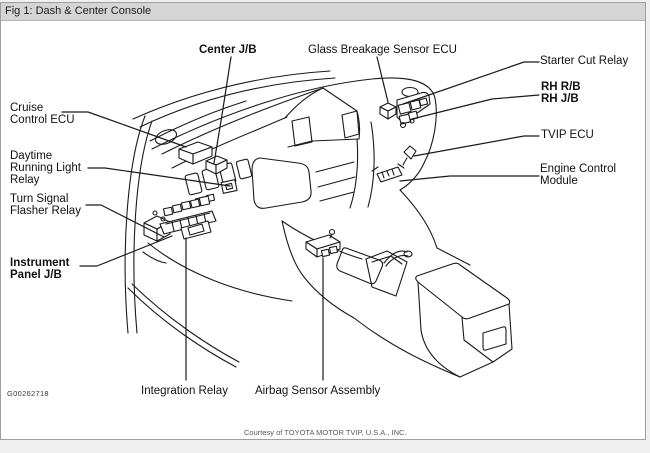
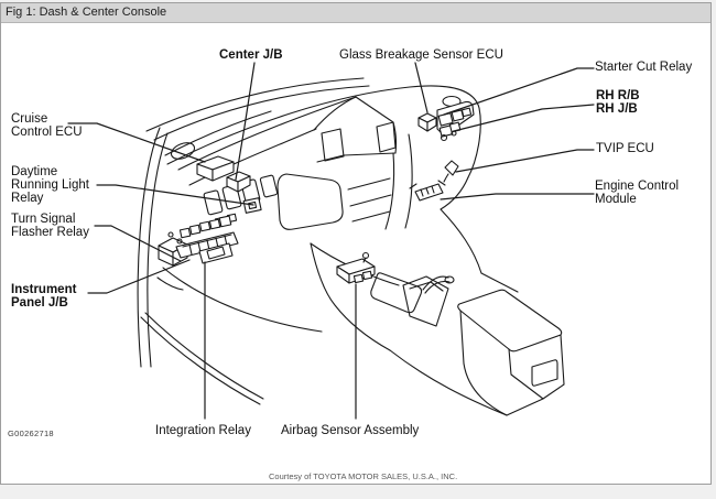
  Fig 1: Dash & Center Console
  Center J/B
  Glass Breakage Sensor ECU
  Starter Cut Relay
  RH R/B
  RH J/B
  TVIP ECU
  Engine Control
  Module
  Cruise
  Control ECU
  Daytime
  Running Light
  Relay
  Turn Signal
  Flasher Relay
  Instrument
  Panel J/B
  Integration Relay
  Airbag Sensor Assembly
  G00262718
- Courtesy of TOYOTA MOTOR TVIP, U.S.A., INC.
+ Courtesy of TOYOTA MOTOR SALES, U.S.A., INC.
